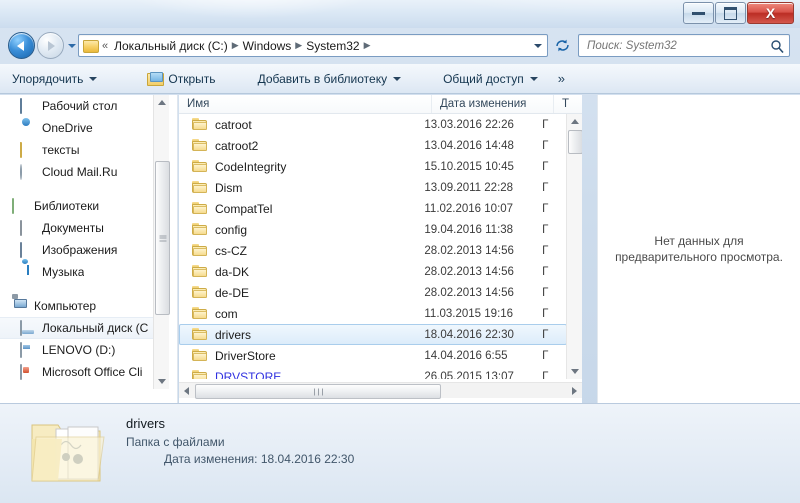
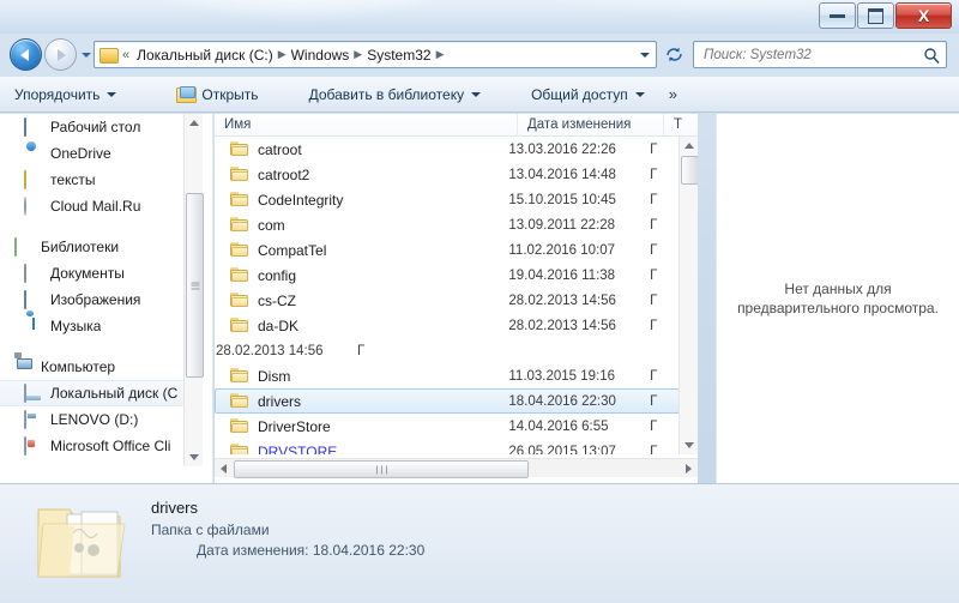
  X
  «
  Локальный диск (C:)
  ▶
  Windows
  ▶
  System32
  ▶
  Поиск: System32
  Упорядочить
  Открыть
  Добавить в библиотеку
  Общий доступ
  »
  Рабочий стол
  OneDrive
  тексты
  Cloud Mail.Ru
  Библиотеки
  Документы
  Изображения
  Музыка
  Компьютер
  Локальный диск (C
  LENOVO (D:)
  Microsoft Office Cli
  Имя
  Дата изменения
  Т
  catroot
  13.03.2016 22:26
  Г
  catroot2
  13.04.2016 14:48
  Г
  CodeIntegrity
  15.10.2015 10:45
  Г
- Dism
+ com
  13.09.2011 22:28
  Г
  CompatTel
  11.02.2016 10:07
  Г
  config
  19.04.2016 11:38
  Г
  cs-CZ
  28.02.2013 14:56
  Г
  da-DK
  28.02.2013 14:56
  Г
- de-DE
  28.02.2013 14:56
  Г
- com
+ Dism
  11.03.2015 19:16
  Г
  drivers
  18.04.2016 22:30
  Г
  DriverStore
  14.04.2016 6:55
  Г
  DRVSTORE
  26.05.2015 13:07
  Г
  Нет данных для предварительного просмотра.
  drivers
  Папка с файлами
  Дата изменения: 18.04.2016 22:30
